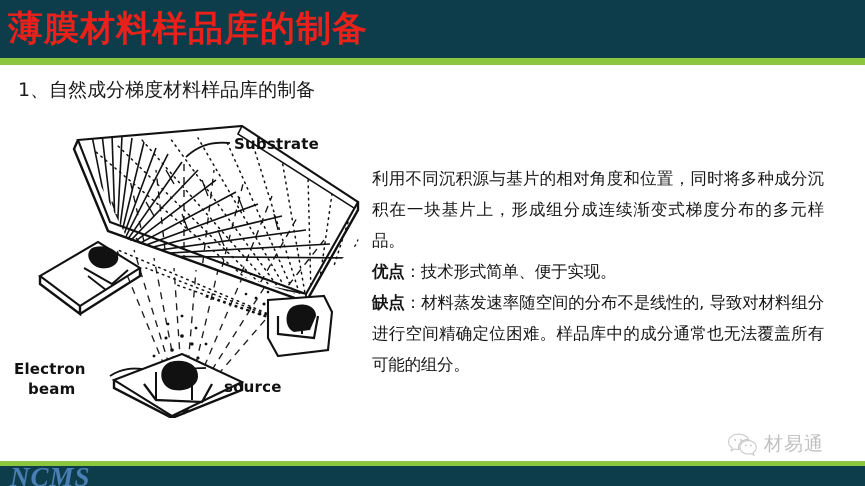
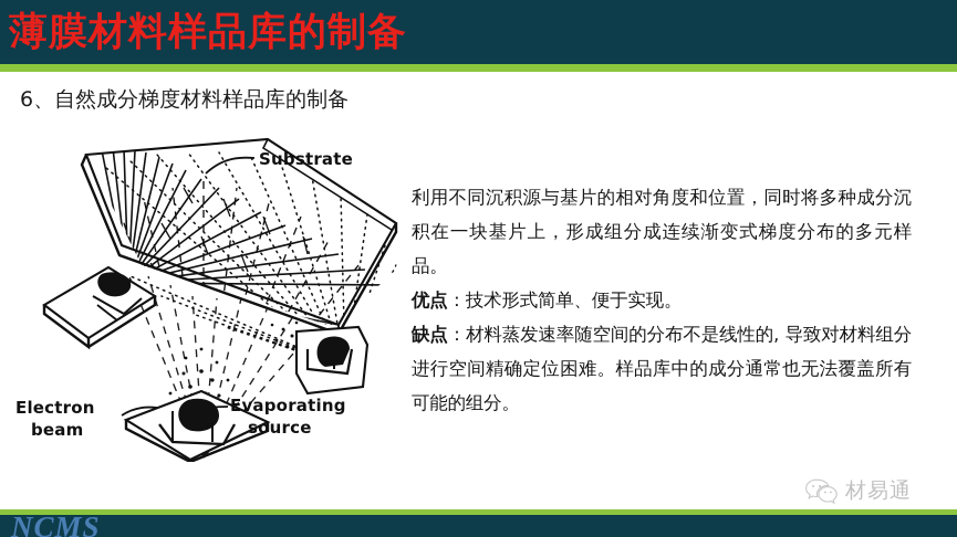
  薄膜材料样品库的制备
- 1、自然成分梯度材料样品库的制备
+ 6、自然成分梯度材料样品库的制备
  Substrate
  Electron
  beam
+ Evaporating
  source
  利用不同沉积源与基片的相对角度和位置，同时将多种成分沉积在一块基片上，形成组分成连续渐变式梯度分布的多元样品。
  优点：技术形式简单、便于实现。
  缺点：材料蒸发速率随空间的分布不是线性的, 导致对材料组分进行空间精确定位困难。样品库中的成分通常也无法覆盖所有可能的组分。
  材易通
  NCMS
